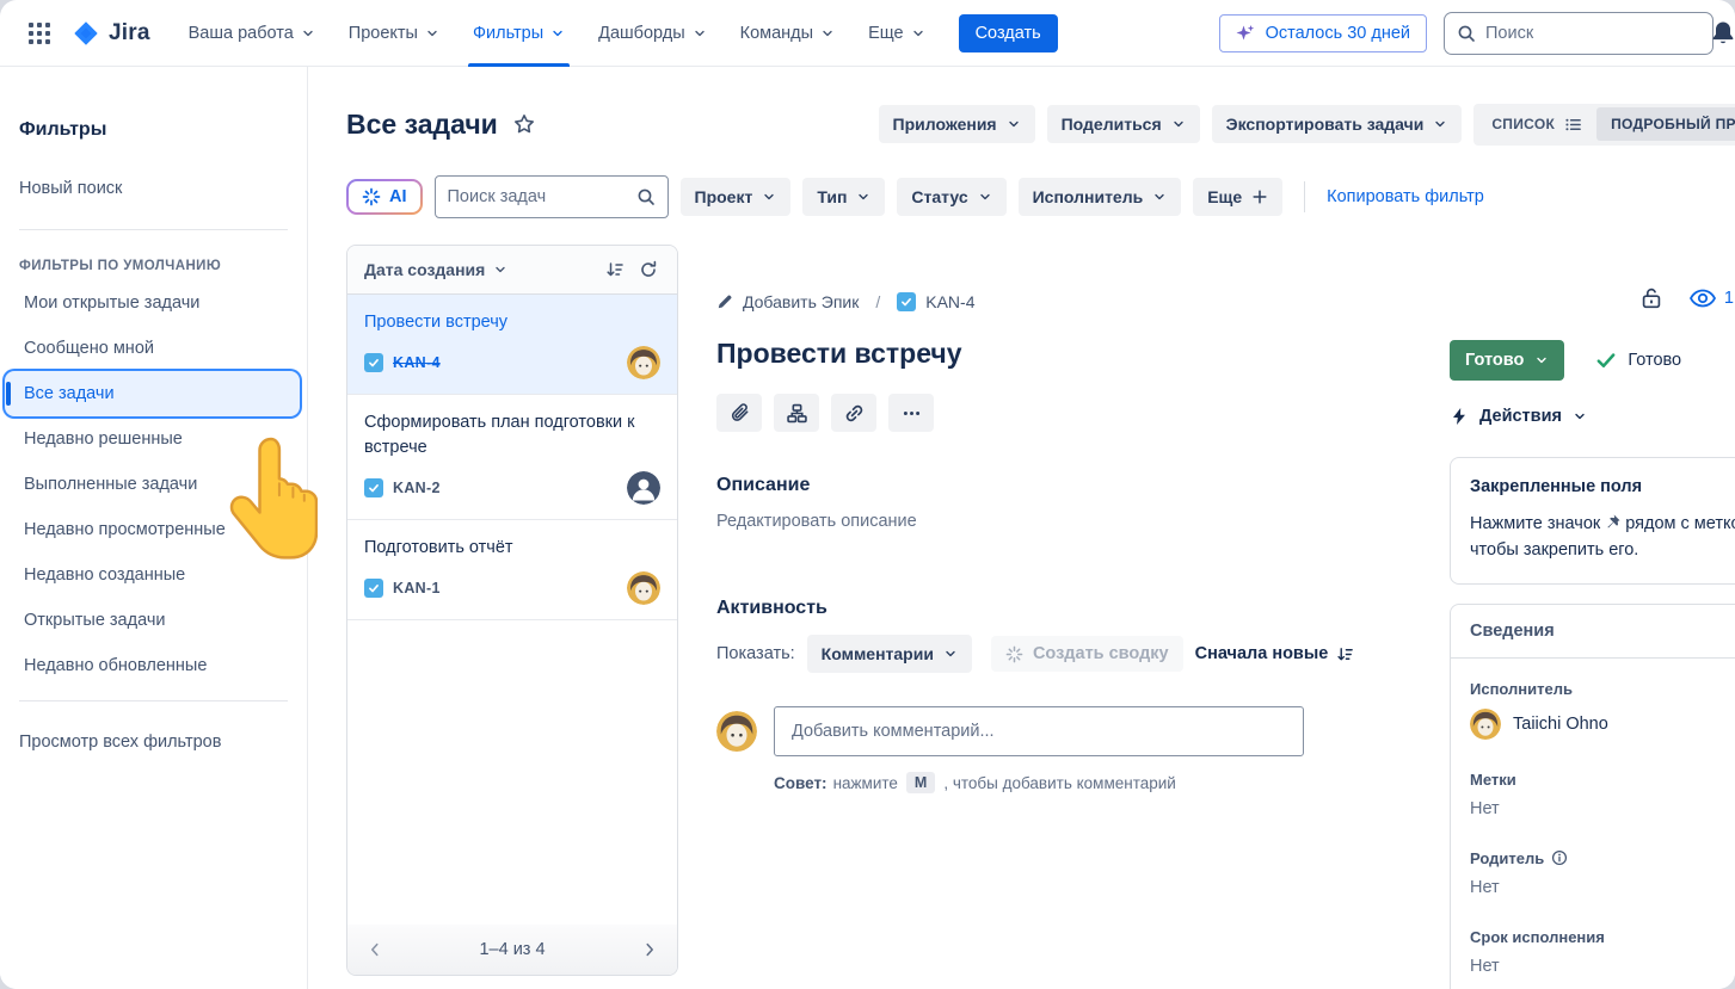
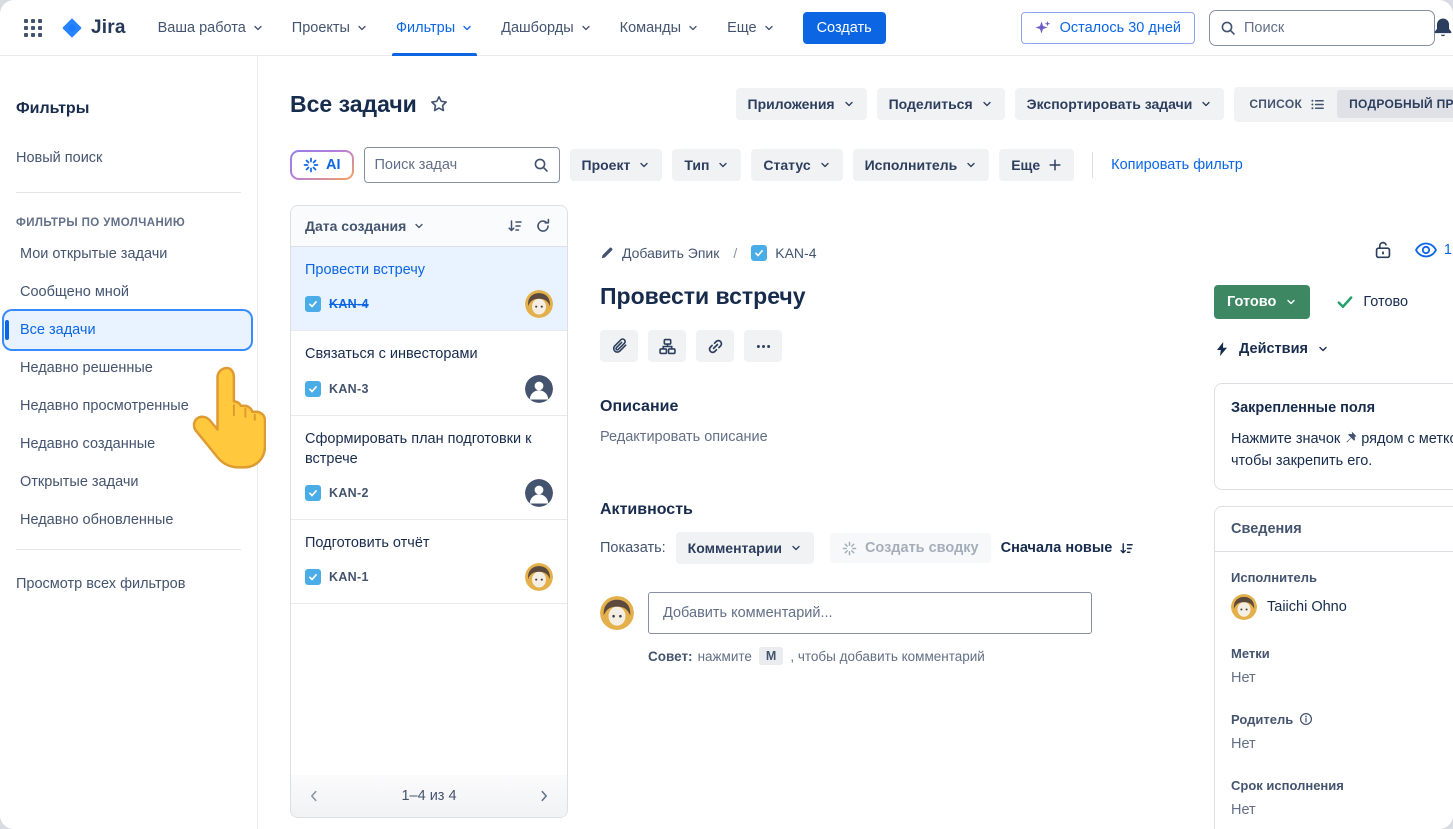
  Jira
  Ваша работа
  Проекты
  Фильтры
  Дашборды
  Команды
  Еще
  Создать
  Осталось 30 дней
  Поиск
  Фильтры
  Новый поиск
  ФИЛЬТРЫ ПО УМОЛЧАНИЮ
  Мои открытые задачи
  Сообщено мной
  Все задачи
  Недавно решенные
- Выполненные задачи
  Недавно просмотренные
  Недавно созданные
  Открытые задачи
  Недавно обновленные
  Просмотр всех фильтров
  Все задачи
  Приложения
  Поделиться
  Экспортировать задачи
  СПИСОК
  AI
  Поиск задач
  Проект
  Тип
  Статус
  Исполнитель
  Еще
  Копировать фильтр
  Дата создания
  Провести встречу
  KAN-4
+ Связаться с инвесторами
+ KAN-3
  Сформировать план подготовки к встрече
  KAN-2
  Подготовить отчёт
  KAN-1
  1–4 из 4
  Добавить Эпик
  /
  KAN-4
  Провести встречу
  Описание
  Редактировать описание
  Активность
  Показать:
  Комментарии
  Создать сводку
  Сначала новые
  Добавить комментарий...
  Совет:
  нажмите
  M
  , чтобы добавить комментарий
  1
  Готово
  Готово
  Действия
  Закрепленные поля
  Нажмите значок рядом с метк чтобы закрепить его.
  Сведения
  Исполнитель
  Taiichi Ohno
  Метки
  Нет
  Родитель
  Нет
  Срок исполнения
  Нет
